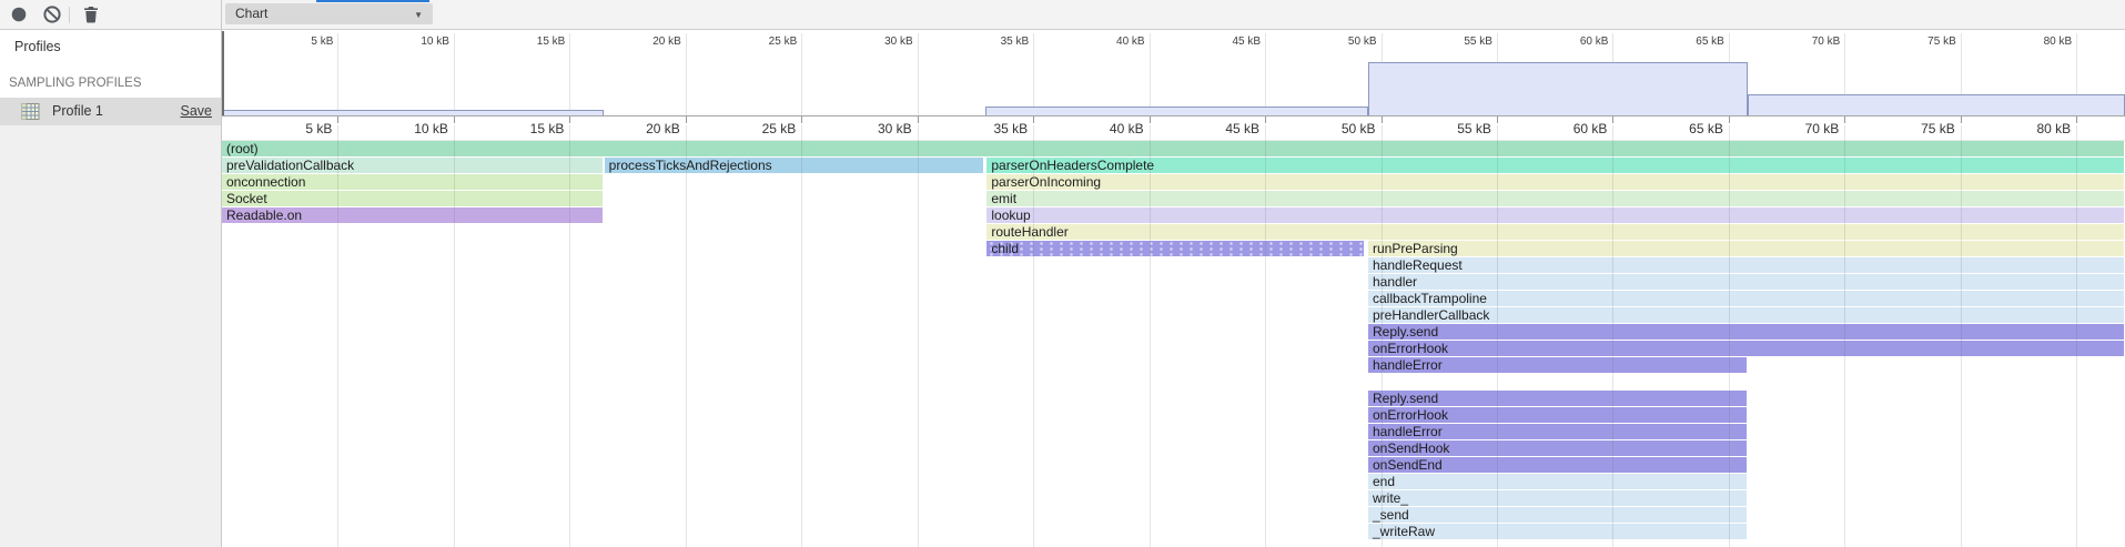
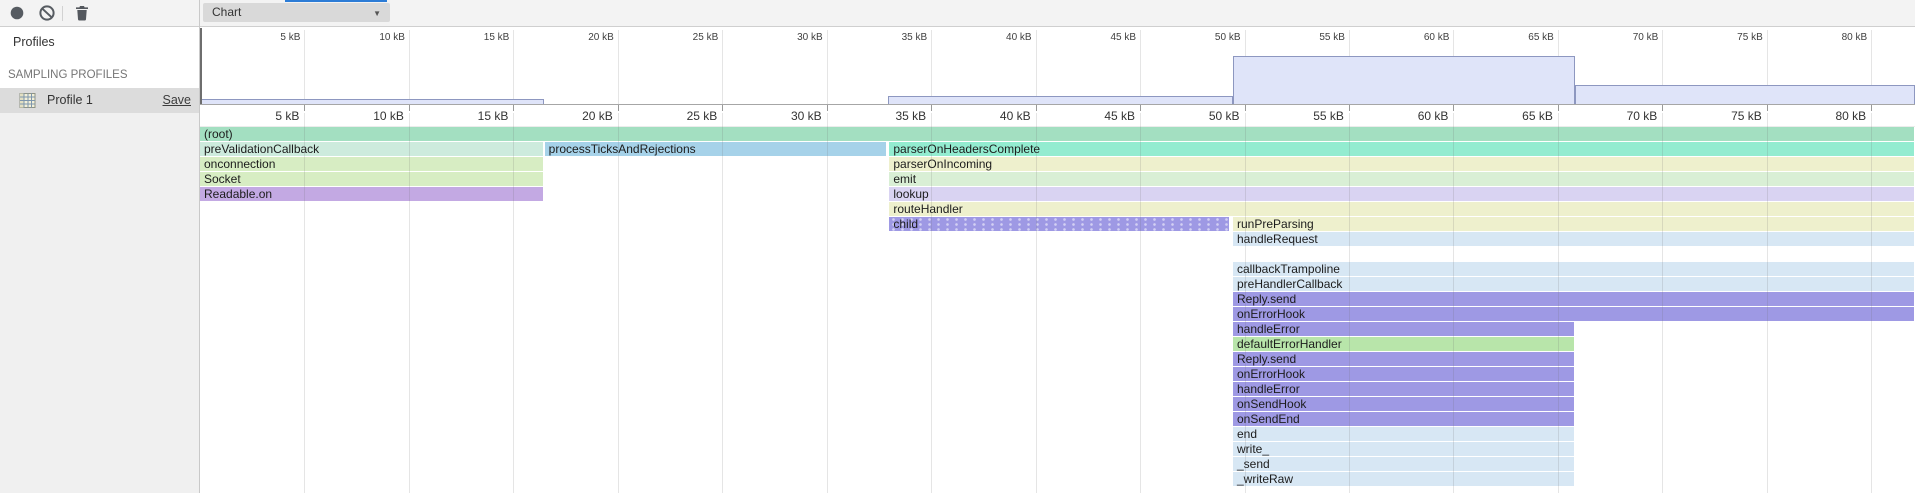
  Chart
  ▼
  Profiles
  SAMPLING PROFILES
  Profile 1
  Save
  5 kB
  10 kB
  15 kB
  20 kB
  25 kB
  30 kB
  35 kB
  40 kB
  45 kB
  50 kB
  55 kB
  60 kB
  65 kB
  70 kB
  75 kB
  80 kB
  5 kB
  10 kB
  15 kB
  20 kB
  25 kB
  30 kB
  35 kB
  40 kB
  45 kB
  50 kB
  55 kB
  60 kB
  65 kB
  70 kB
  75 kB
  80 kB
  (root)
  preValidationCallback
  processTicksAndRejections
  parserOnHeadersComplete
  onconnection
  parserOnIncoming
  Socket
  emit
  Readable.on
  lookup
  routeHandler
  child
  runPreParsing
  handleRequest
- handler
  callbackTrampoline
  preHandlerCallback
  Reply.send
  onErrorHook
  handleError
+ defaultErrorHandler
  Reply.send
  onErrorHook
  handleError
  onSendHook
  onSendEnd
  end
  write_
  _send
  _writeRaw
